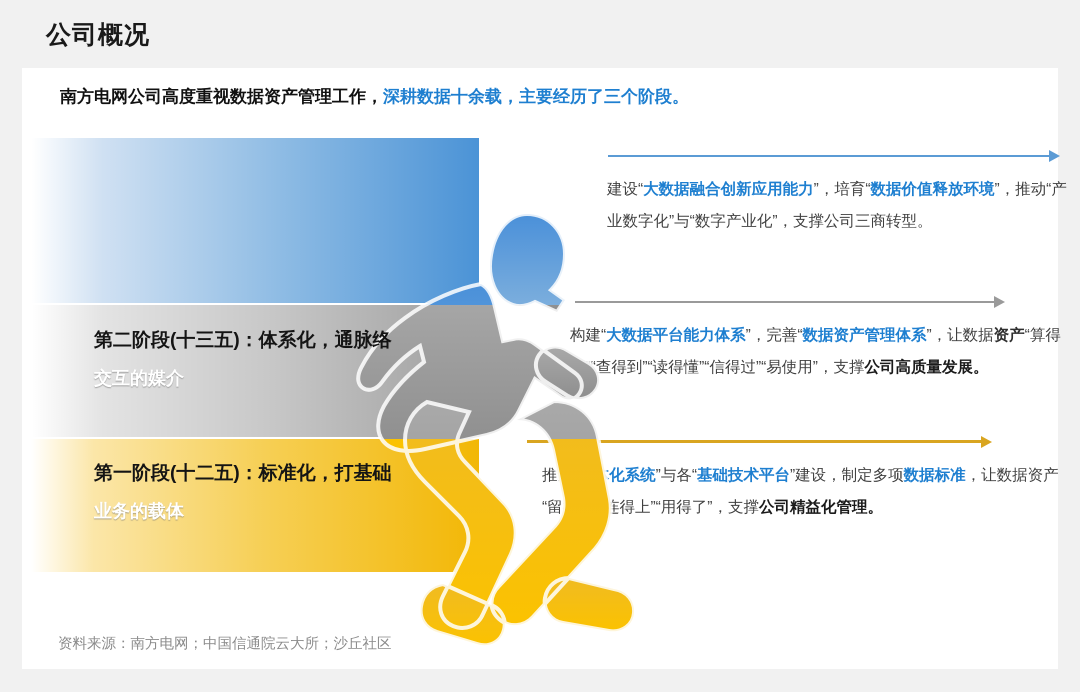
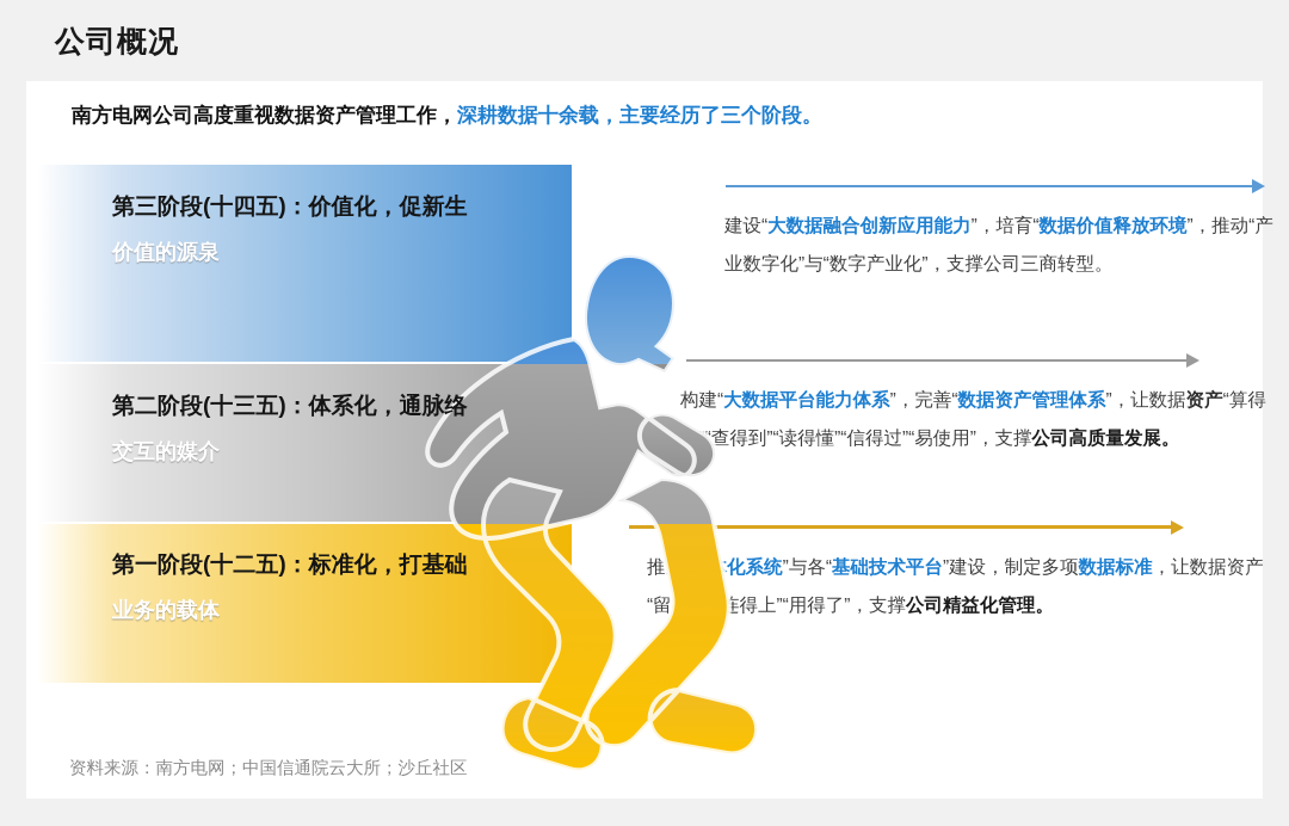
  公司概况
  南方电网公司高度重视数据资产管理工作，深耕数据十余载，主要经历了三个阶段。
+ 第三阶段(十四五)：价值化，促新生
+ 价值的源泉
  第二阶段(十三五)：体系化，通脉络
  交互的媒介
  第一阶段(十二五)：标准化，打基础
  业务的载体
  建设“大数据融合创新应用能力”，培育“数据价值释放环境”，推动“产业数字化”与“数字产业化”，支撑公司三商转型。
  构建“大数据平台能力体系”，完善“数据资产管理体系”，让数据资产“算得查得到”“读得懂”“信得过”“易使用”，支撑公司高质量发展。
  推 化系统”与各“基础技术平台”建设，制定多项数据标准，让数据资产“留连得上”“用得了”，支撑公司精益化管理。
  资料来源：南方电网；中国信通院云大所；沙丘社区
